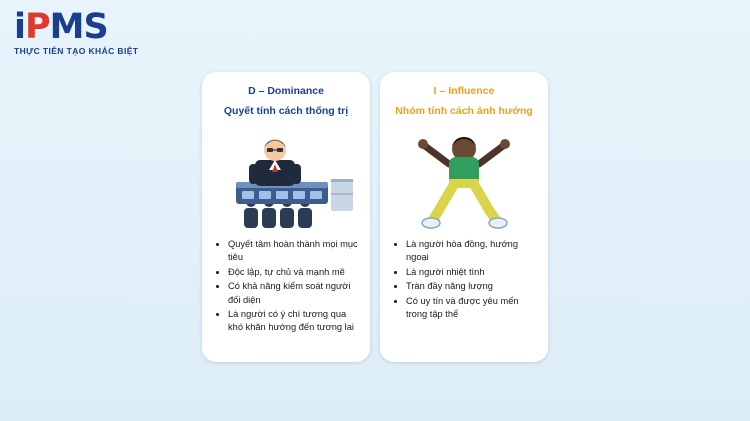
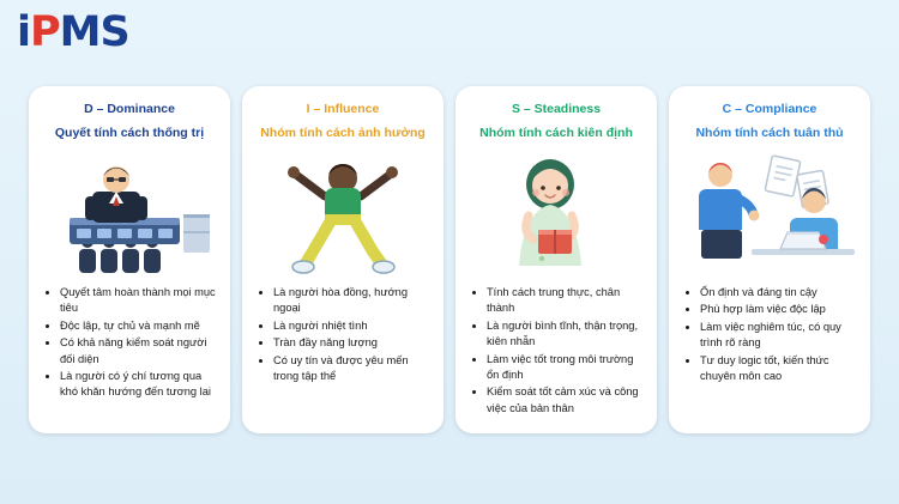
  iPMS
- THỰC TIỄN TẠO KHÁC BIỆT
  D – Dominance
  Quyết tính cách thống trị
  Quyết tâm hoàn thành mọi mục tiêu
  Độc lập, tự chủ và mạnh mẽ
  Có khả năng kiểm soát người đối diện
  Là người có ý chí tương qua khó khăn hướng đến tương lai
  I – Influence
  Nhóm tính cách ảnh hưởng
  Là người hòa đồng, hướng ngoại
  Là người nhiệt tình
  Tràn đầy năng lượng
  Có uy tín và được yêu mến trong tập thể
+ S – Steadiness
+ Nhóm tính cách kiên định
+ Tính cách trung thực, chân thành
+ Là người bình tĩnh, thận trọng, kiên nhẫn
+ Làm việc tốt trong môi trường ổn định
+ Kiểm soát tốt cảm xúc và công việc của bản thân
+ C – Compliance
+ Nhóm tính cách tuân thủ
+ Ổn định và đáng tin cậy
+ Phù hợp làm việc độc lập
+ Làm việc nghiêm túc, có quy trình rõ ràng
+ Tư duy logic tốt, kiến thức chuyên môn cao
